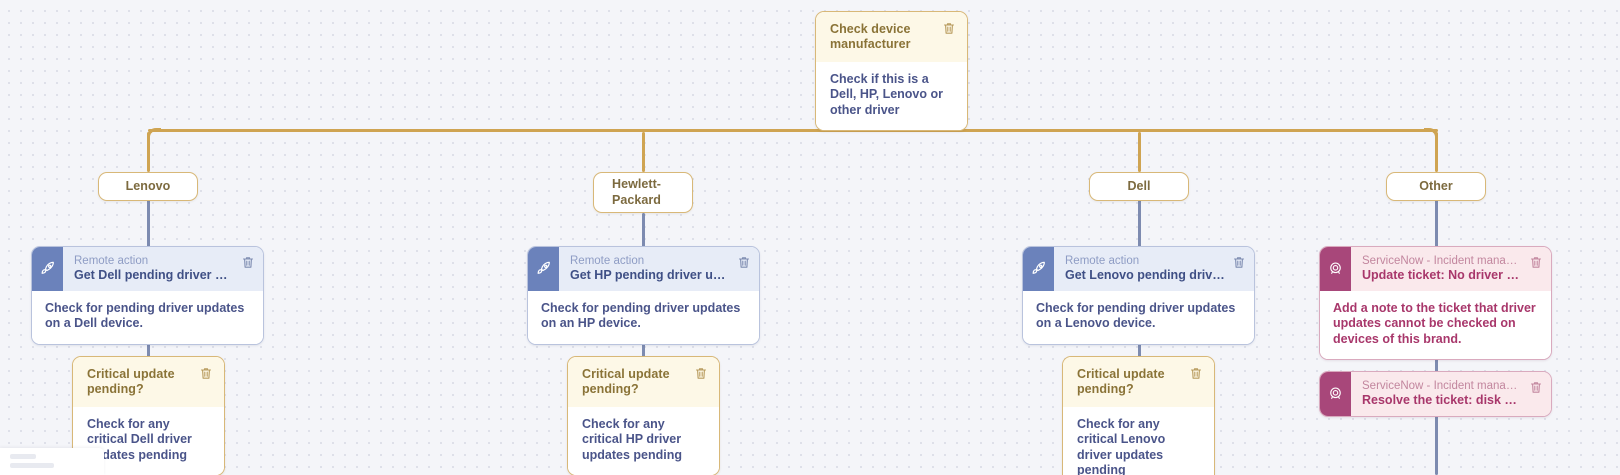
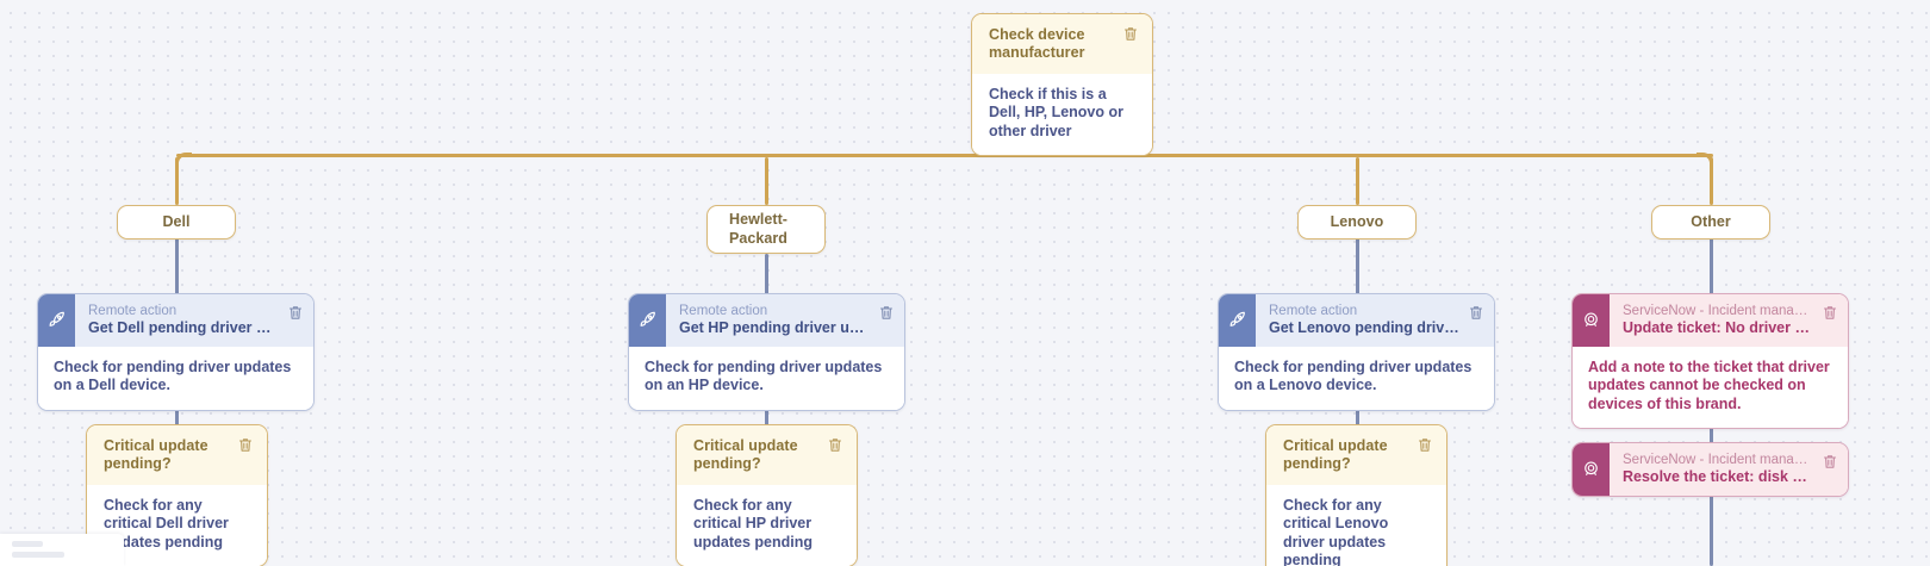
  Check device manufacturer
  Check if this is a Dell, HP, Lenovo or other driver
- Lenovo
+ Dell
  Hewlett-Packard
- Dell
+ Lenovo
  Other
  Remote action
  Get Dell pending driver up
  Check for pending driver updates on a Dell device.
  Critical update pending?
  Check for any critical Dell driver dates pending
  Remote action
  Get HP pending driver upd
  Check for pending driver updates on an HP device.
  Critical update pending?
  Check for any critical HP driver updates pending
  Remote action
  Get Lenovo pending driver
  Check for pending driver updates on a Lenovo device.
  Critical update pending?
  Check for any critical Lenovo driver updates pending
  ServiceNow - Incident manage
  Update ticket: No driver ud
  Add a note to the ticket that driver updates cannot be checked on devices of this brand.
  ServiceNow - Incident manage
  Resolve the ticket: disk cle
